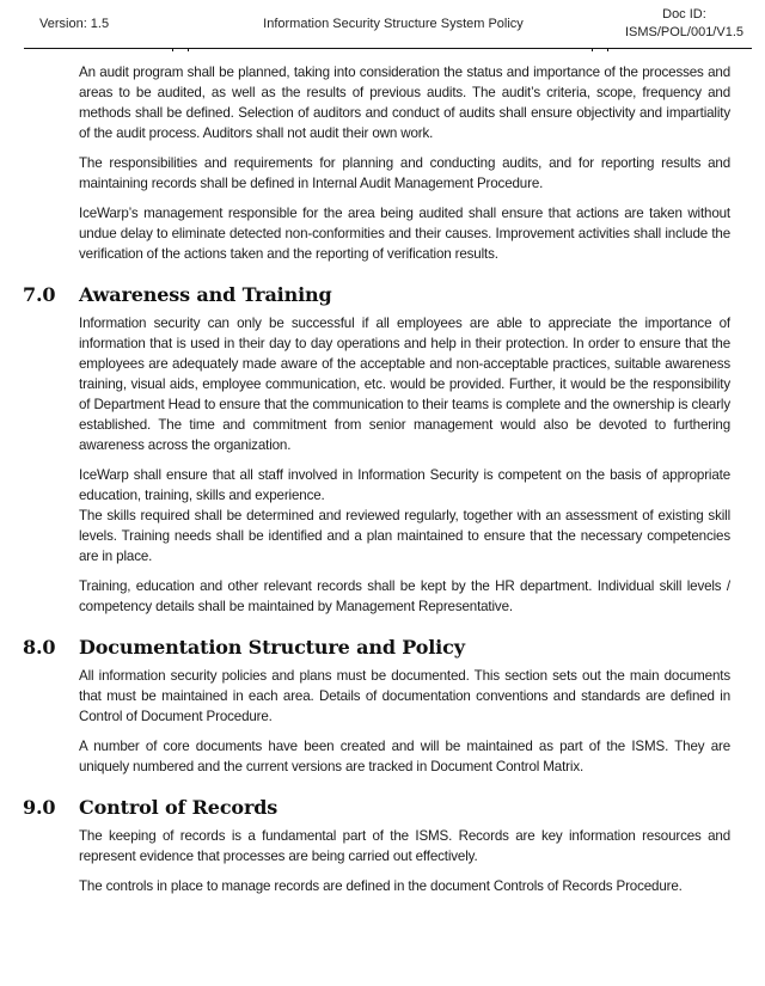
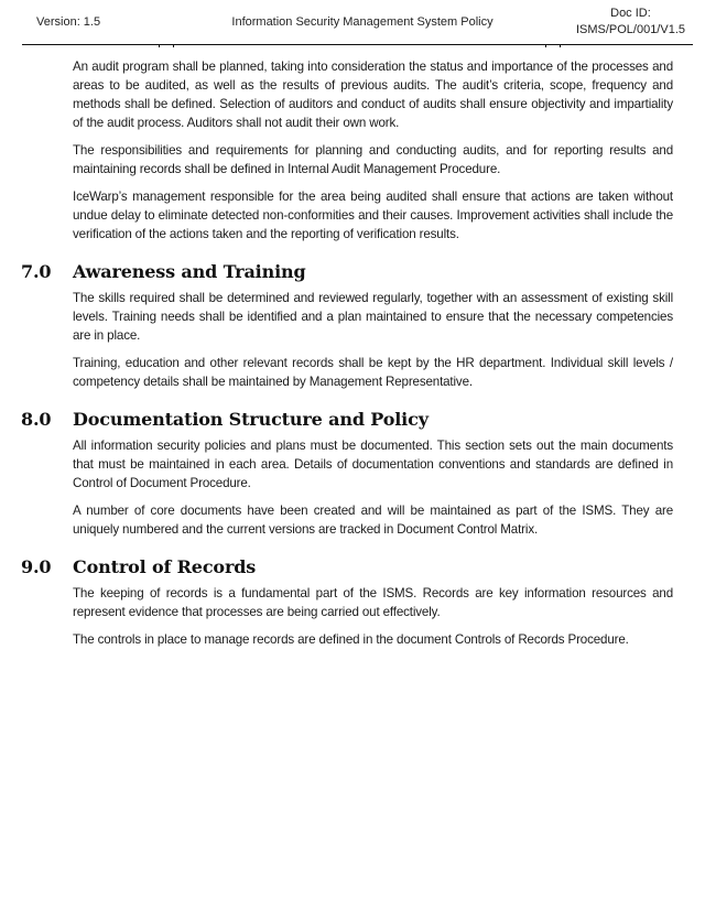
  Version: 1.5
- Information Security Structure System Policy
+ Information Security Management System Policy
  Doc ID:
  ISMS/POL/001/V1.5
  An audit program shall be planned, taking into consideration the status and importance of the processes and areas to be audited, as well as the results of previous audits. The audit’s criteria, scope, frequency and methods shall be defined. Selection of auditors and conduct of audits shall ensure objectivity and impartiality of the audit process. Auditors shall not audit their own work.
  The responsibilities and requirements for planning and conducting audits, and for reporting results and maintaining records shall be defined in Internal Audit Management Procedure.
  IceWarp’s management responsible for the area being audited shall ensure that actions are taken without undue delay to eliminate detected non-conformities and their causes. Improvement activities shall include the verification of the actions taken and the reporting of verification results.
  7.0
  Awareness and Training
- Information security can only be successful if all employees are able to appreciate the importance of information that is used in their day to day operations and help in their protection. In order to ensure that the employees are adequately made aware of the acceptable and non-acceptable practices, suitable awareness training, visual aids, employee communication, etc. would be provided. Further, it would be the responsibility of Department Head to ensure that the communication to their teams is complete and the ownership is clearly established. The time and commitment from senior management would also be devoted to furthering awareness across the organization.
- IceWarp shall ensure that all staff involved in Information Security is competent on the basis of appropriate education, training, skills and experience.
  The skills required shall be determined and reviewed regularly, together with an assessment of existing skill levels. Training needs shall be identified and a plan maintained to ensure that the necessary competencies are in place.
  Training, education and other relevant records shall be kept by the HR department. Individual skill levels / competency details shall be maintained by Management Representative.
  8.0
  Documentation Structure and Policy
  All information security policies and plans must be documented. This section sets out the main documents that must be maintained in each area. Details of documentation conventions and standards are defined in Control of Document Procedure.
  A number of core documents have been created and will be maintained as part of the ISMS. They are uniquely numbered and the current versions are tracked in Document Control Matrix.
  9.0
  Control of Records
  The keeping of records is a fundamental part of the ISMS. Records are key information resources and represent evidence that processes are being carried out effectively.
  The controls in place to manage records are defined in the document Controls of Records Procedure.
